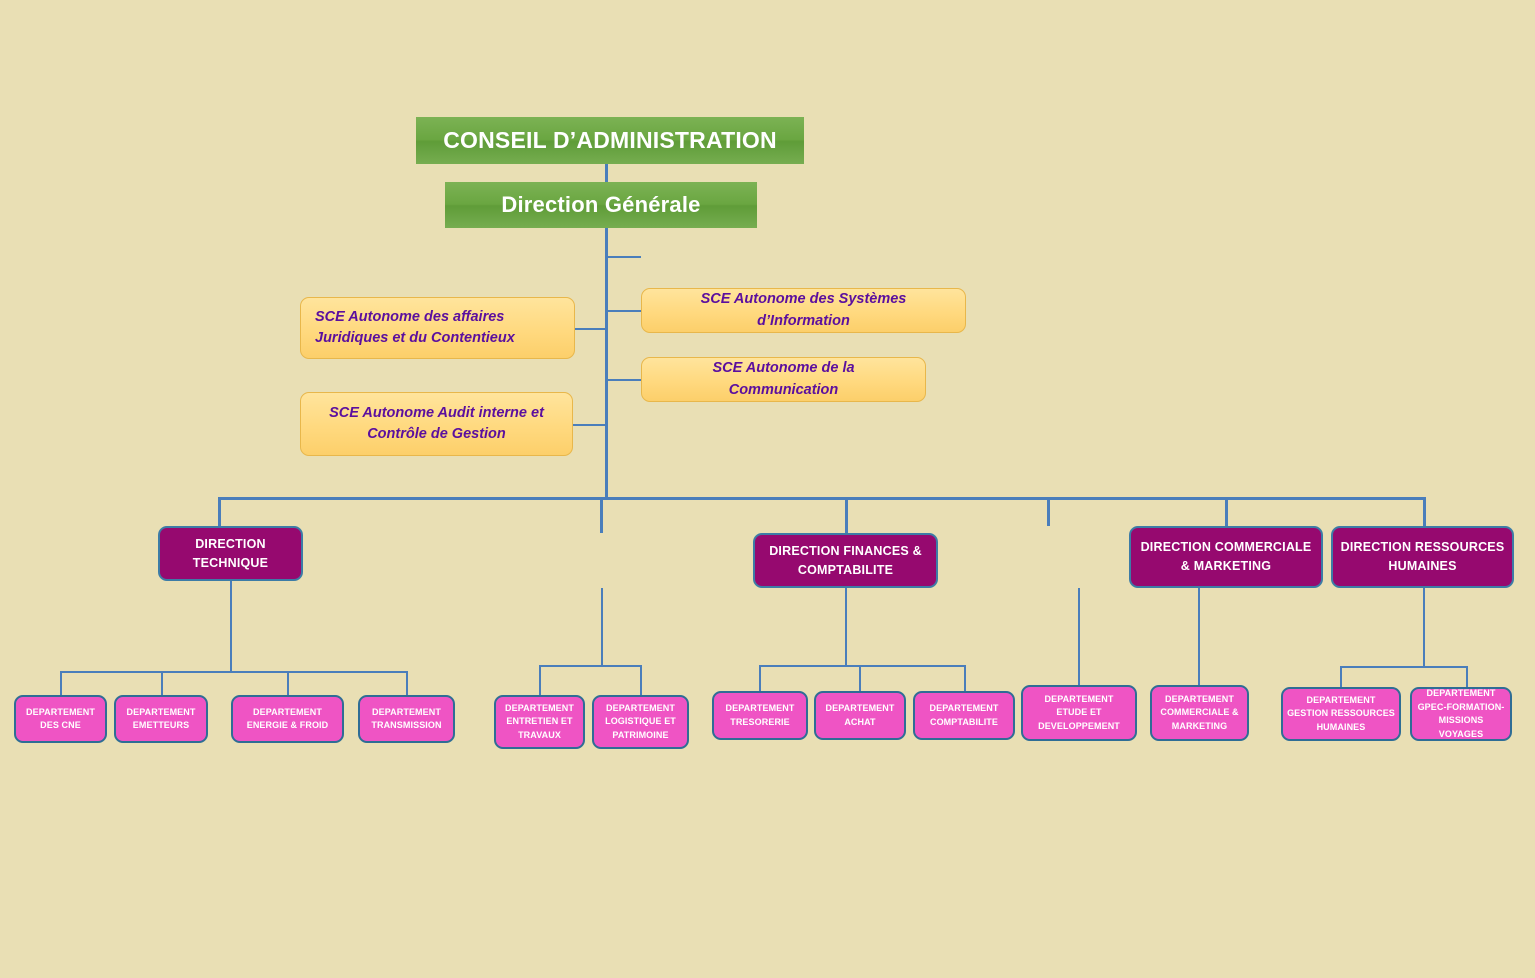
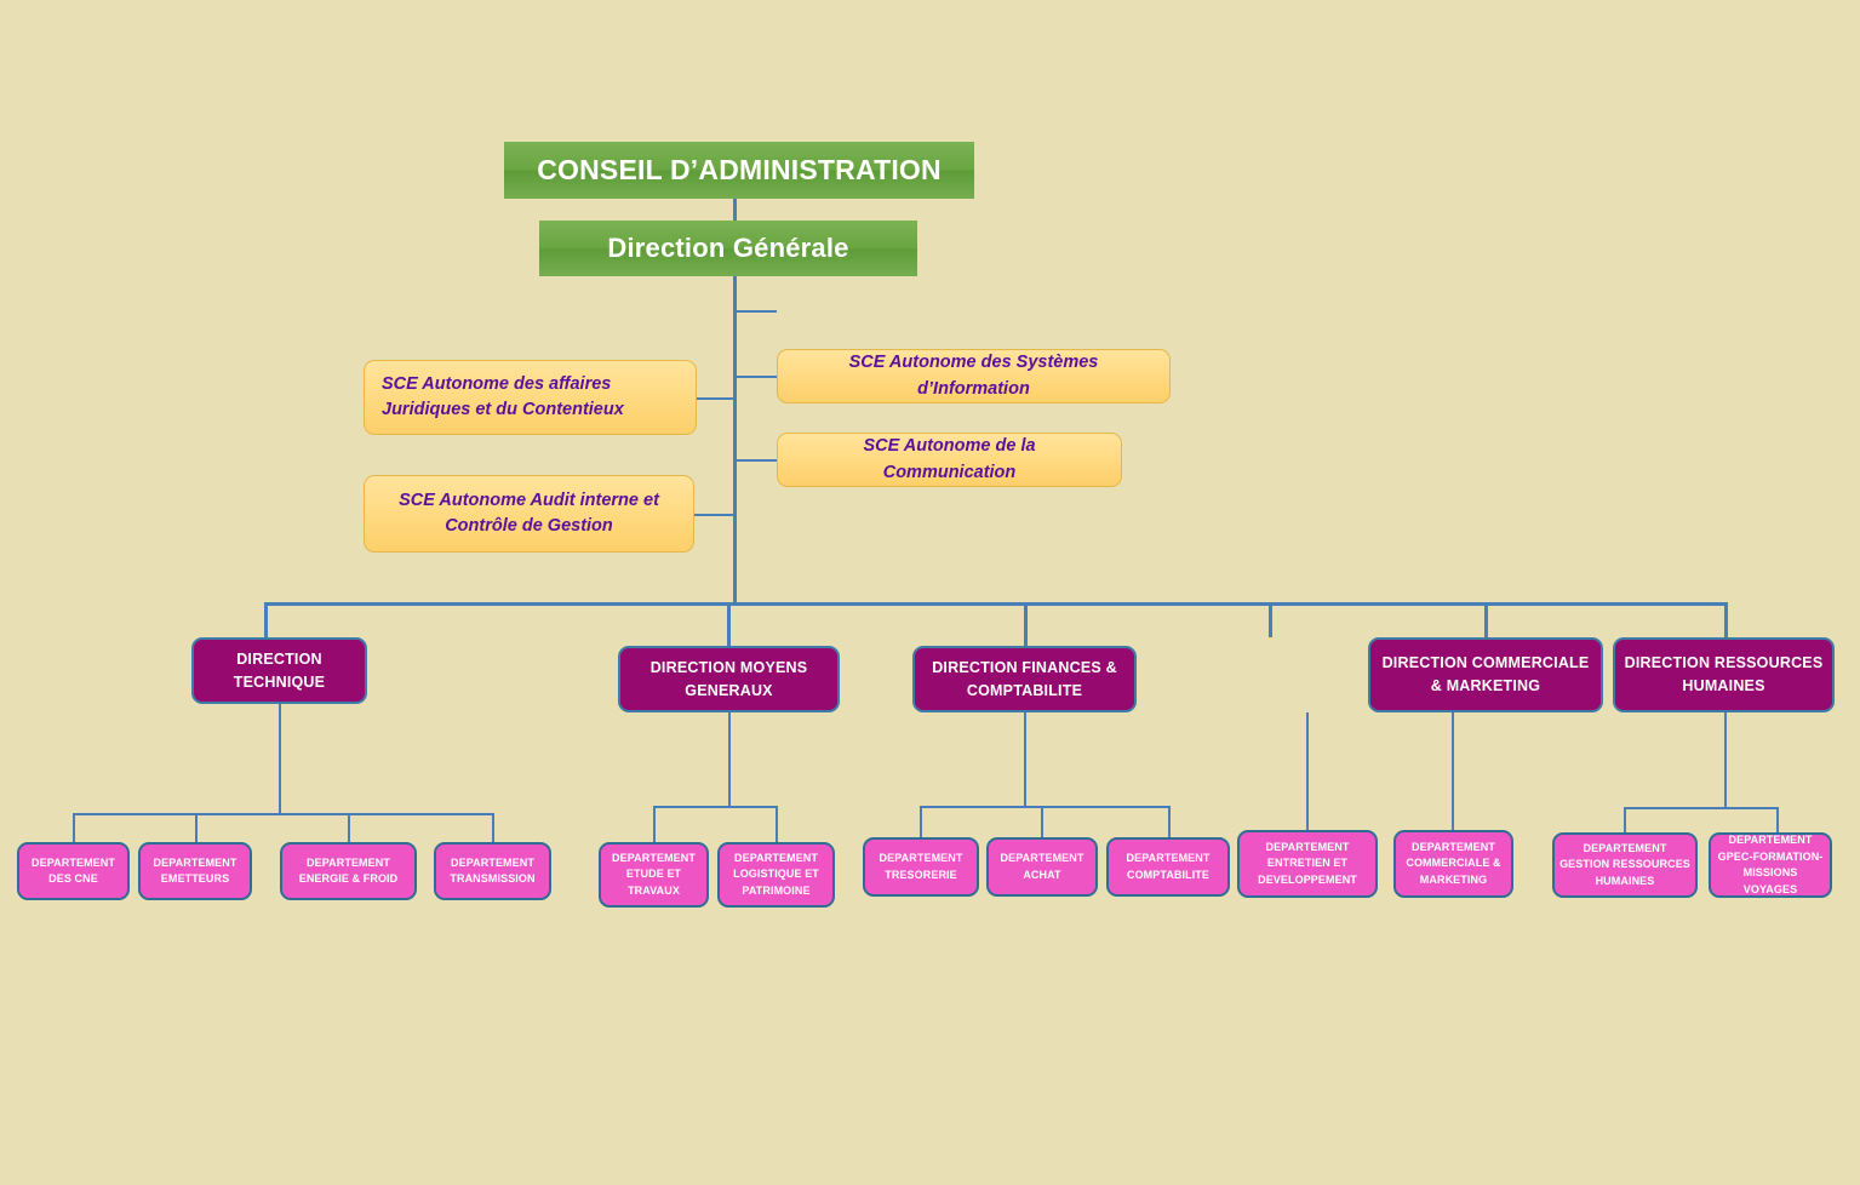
  CONSEIL D’ADMINISTRATION
  Direction Générale
  SCE Autonome des affaires
  Juridiques et du Contentieux
  SCE Autonome des Systèmes d’Information
  SCE Autonome de la Communication
  SCE Autonome Audit interne et
  Contrôle de Gestion
  DIRECTION
  TECHNIQUE
+ DIRECTION MOYENS
+ GENERAUX
  DIRECTION FINANCES &
  COMPTABILITE
  DIRECTION COMMERCIALE
  & MARKETING
  DIRECTION RESSOURCES
  HUMAINES
  DEPARTEMENT
  DES CNE
  DEPARTEMENT
  EMETTEURS
  DEPARTEMENT
  ENERGIE & FROID
  DEPARTEMENT
  TRANSMISSION
  DEPARTEMENT
- ENTRETIEN ET
+ ETUDE ET
  TRAVAUX
  DEPARTEMENT
  LOGISTIQUE ET
  PATRIMOINE
  DEPARTEMENT
  TRESORERIE
  DEPARTEMENT
  ACHAT
  DEPARTEMENT
  COMPTABILITE
  DEPARTEMENT
- ETUDE ET
+ ENTRETIEN ET
  DEVELOPPEMENT
  DEPARTEMENT
  COMMERCIALE &
  MARKETING
  DEPARTEMENT
  GESTION RESSOURCES
  HUMAINES
  DEPARTEMENT
  GPEC-FORMATION-
  MISSIONS VOYAGES
